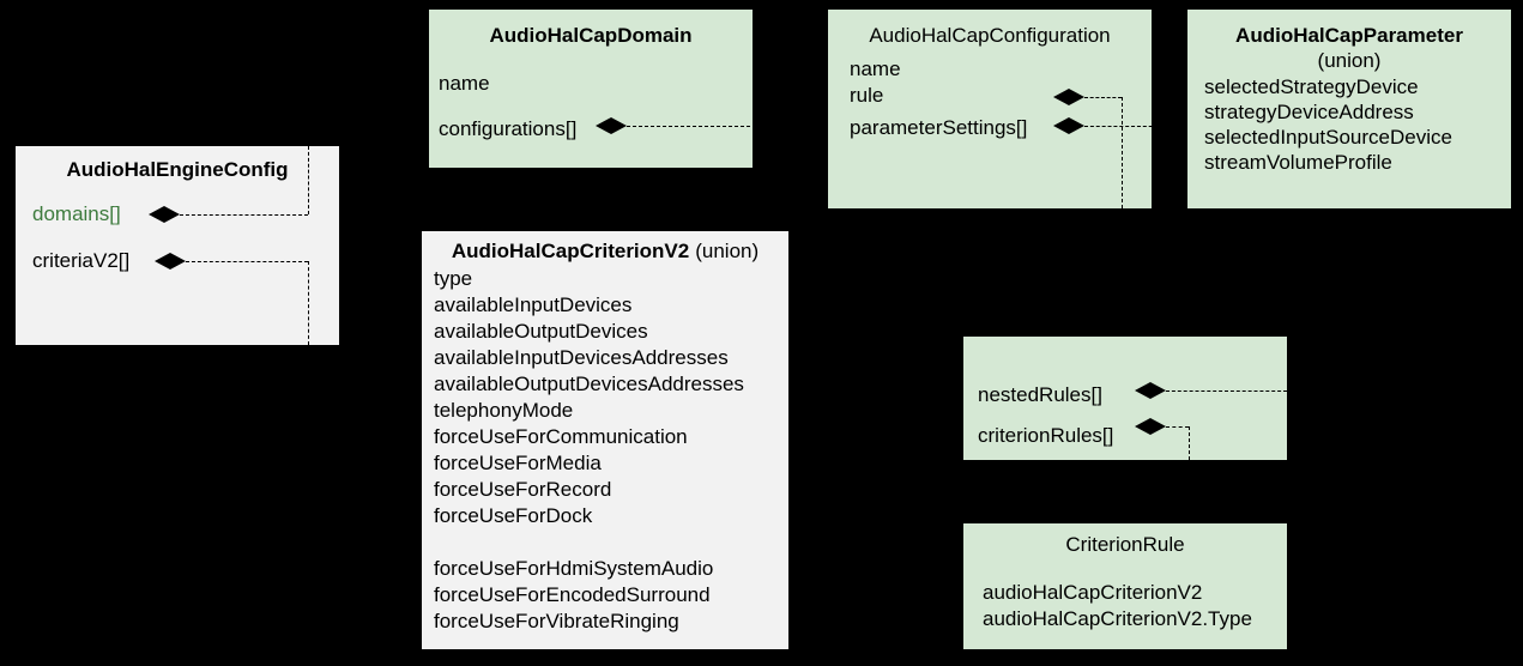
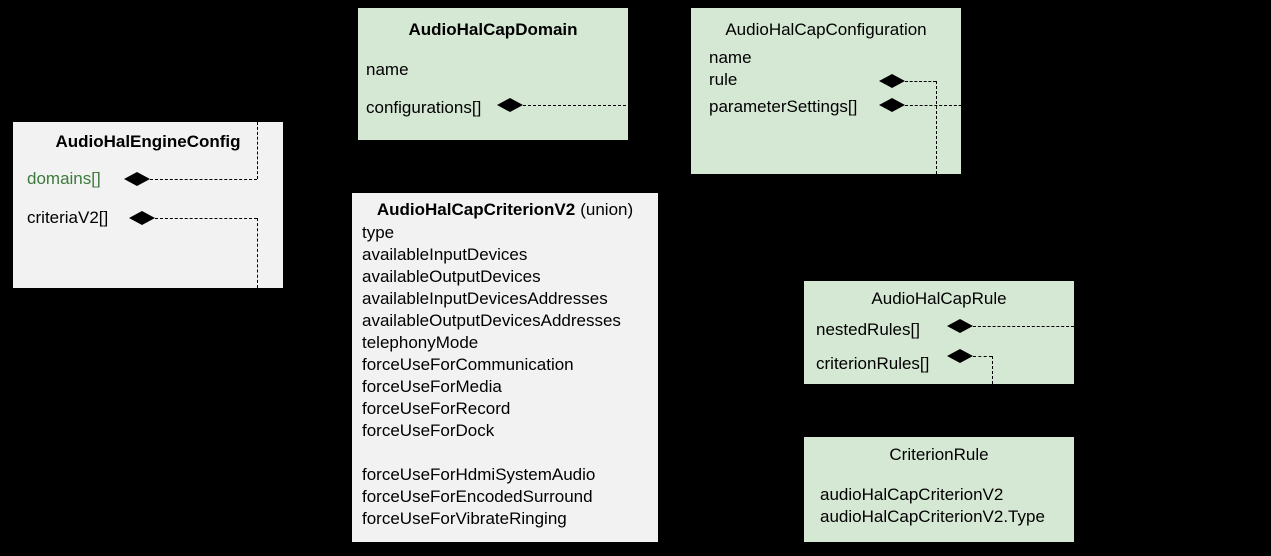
  AudioHalEngineConfig
  domains[]
  criteriaV2[]
  AudioHalCapDomain
  name
  configurations[]
  AudioHalCapConfiguration
  name
  rule
  parameterSettings[]
- AudioHalCapParameter
- (union)
- selectedStrategyDevice
- strategyDeviceAddress
- selectedInputSourceDevice
- streamVolumeProfile
  AudioHalCapCriterionV2 (union)
  type
  availableInputDevices
  availableOutputDevices
  availableInputDevicesAddresses
  availableOutputDevicesAddresses
  telephonyMode
  forceUseForCommunication
  forceUseForMedia
  forceUseForRecord
  forceUseForDock
  forceUseForHdmiSystemAudio
  forceUseForEncodedSurround
  forceUseForVibrateRinging
+ AudioHalCapRule
  nestedRules[]
  criterionRules[]
  CriterionRule
  audioHalCapCriterionV2
  audioHalCapCriterionV2.Type
